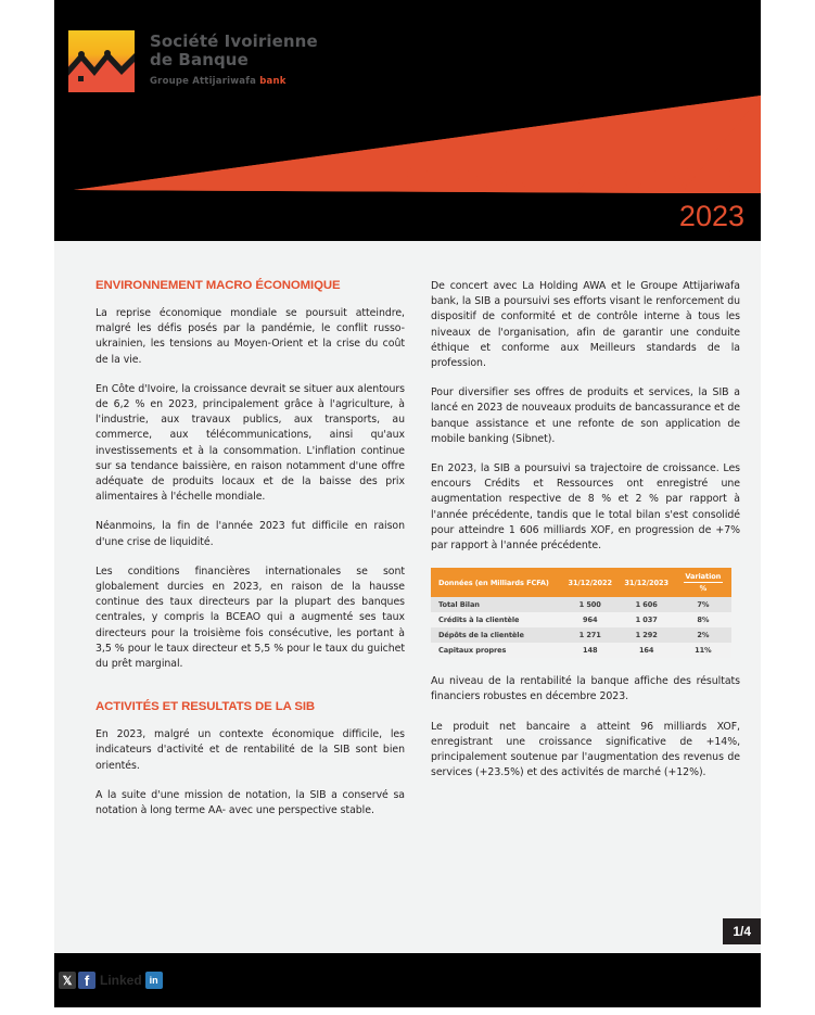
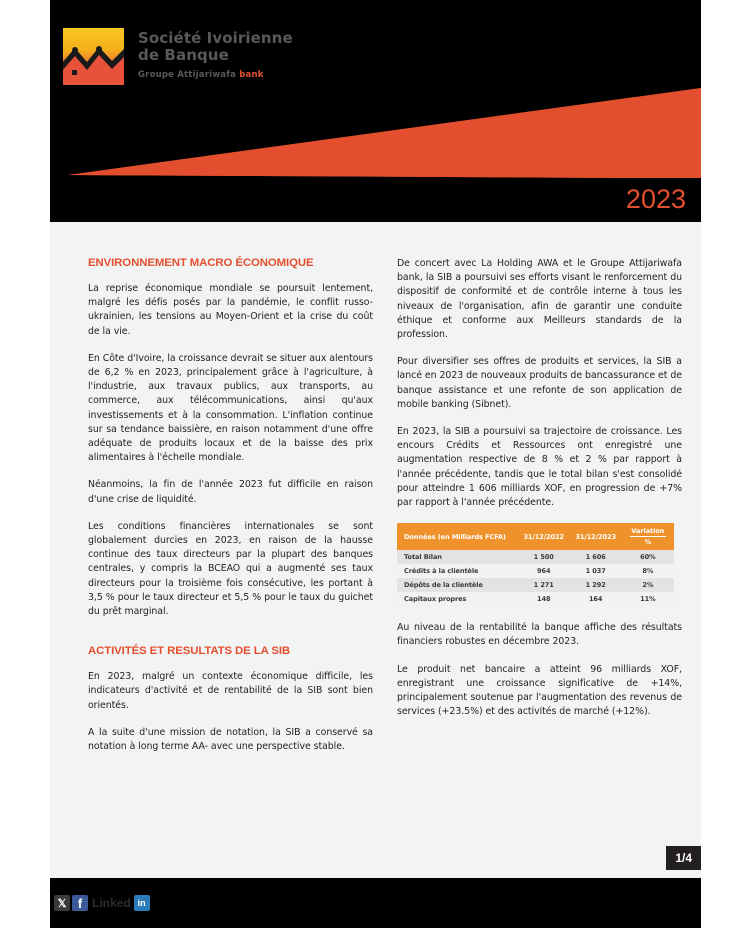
  Société Ivoirienne
  de Banque
  Groupe Attijariwafa bank
  RAPPORT D'ACTIVITÉ
  2023
  ENVIRONNEMENT MACRO ÉCONOMIQUE
- La reprise économique mondiale se poursuit atteindre, malgré les défis posés par la pandémie, le conflit russo-ukrainien, les tensions au Moyen-Orient et la crise du coût de la vie.
+ La reprise économique mondiale se poursuit lentement, malgré les défis posés par la pandémie, le conflit russo-ukrainien, les tensions au Moyen-Orient et la crise du coût de la vie.
  En Côte d'Ivoire, la croissance devrait se situer aux alentours de 6,2 % en 2023, principalement grâce à l'agriculture, à l'industrie, aux travaux publics, aux transports, au commerce, aux télécommunications, ainsi qu'aux investissements et à la consommation. L'inflation continue sur sa tendance baissière, en raison notamment d'une offre adéquate de produits locaux et de la baisse des prix alimentaires à l'échelle mondiale.
  Néanmoins, la fin de l'année 2023 fut difficile en raison d'une crise de liquidité.
  Les conditions financières internationales se sont globalement durcies en 2023, en raison de la hausse continue des taux directeurs par la plupart des banques centrales, y compris la BCEAO qui a augmenté ses taux directeurs pour la troisième fois consécutive, les portant à 3,5 % pour le taux directeur et 5,5 % pour le taux du guichet du prêt marginal.
  ACTIVITÉS ET RESULTATS DE LA SIB
  En 2023, malgré un contexte économique difficile, les indicateurs d'activité et de rentabilité de la SIB sont bien orientés.
  A la suite d'une mission de notation, la SIB a conservé sa notation à long terme AA- avec une perspective stable.
  De concert avec La Holding AWA et le Groupe Attijariwafa bank, la SIB a poursuivi ses efforts visant le renforcement du dispositif de conformité et de contrôle interne à tous les niveaux de l'organisation, afin de garantir une conduite éthique et conforme aux Meilleurs standards de la profession.
  Pour diversifier ses offres de produits et services, la SIB a lancé en 2023 de nouveaux produits de bancassurance et de banque assistance et une refonte de son application de mobile banking (Sibnet).
  En 2023, la SIB a poursuivi sa trajectoire de croissance. Les encours Crédits et Ressources ont enregistré une augmentation respective de 8 % et 2 % par rapport à l'année précédente, tandis que le total bilan s'est consolidé pour atteindre 1 606 milliards XOF, en progression de +7% par rapport à l'année précédente.
  Données (en Milliards FCFA)	31/12/2022	31/12/2023	Variation %
- Total Bilan	1 500	1 606	7%
+ Total Bilan	1 500	1 606	60%
  Crédits à la clientèle	964	1 037	8%
  Dépôts de la clientèle	1 271	1 292	2%
  Capitaux propres	148	164	11%
  Au niveau de la rentabilité la banque affiche des résultats financiers robustes en décembre 2023.
  Le produit net bancaire a atteint 96 milliards XOF, enregistrant une croissance significative de +14%, principalement soutenue par l'augmentation des revenus de services (+23.5%) et des activités de marché (+12%).
  1/4
  𝕏
  f
  Linked
  in
